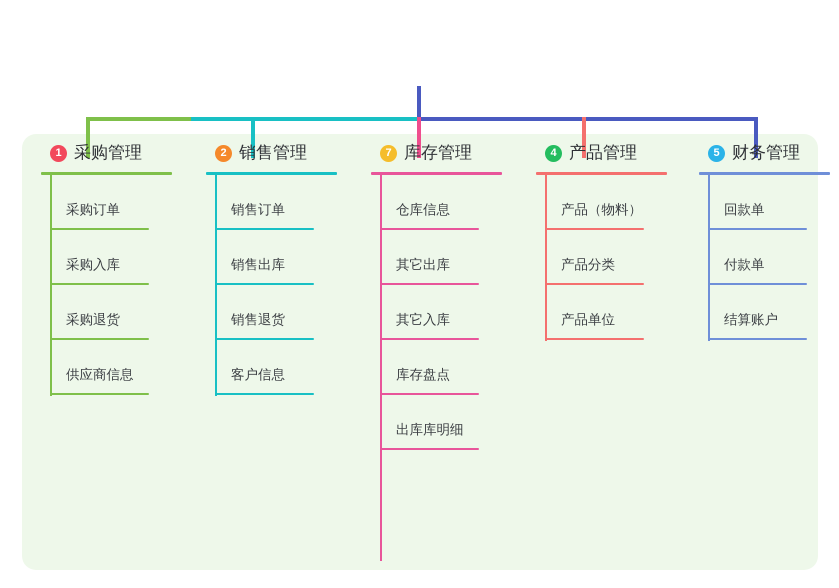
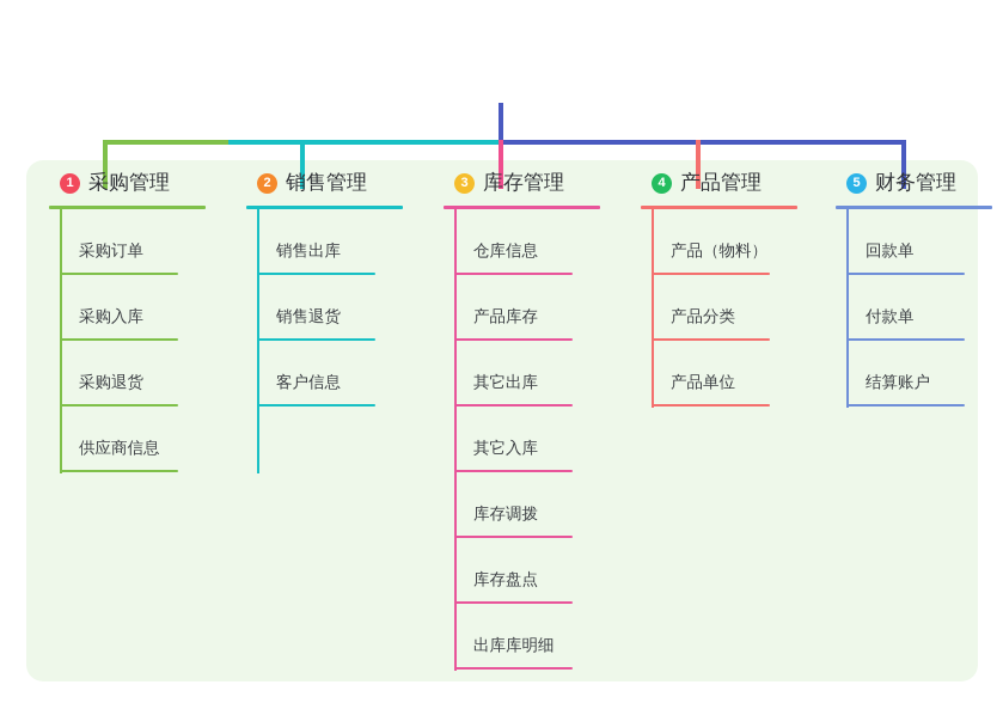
  1
  采购管理
  采购订单
  采购入库
  采购退货
  供应商信息
  2
  销售管理
- 销售订单
  销售出库
  销售退货
  客户信息
- 7
+ 3
  库存管理
  仓库信息
+ 产品库存
  其它出库
  其它入库
+ 库存调拨
  库存盘点
  出库库明细
  4
  产品管理
  产品（物料）
  产品分类
  产品单位
  5
  财务管理
  回款单
  付款单
  结算账户
